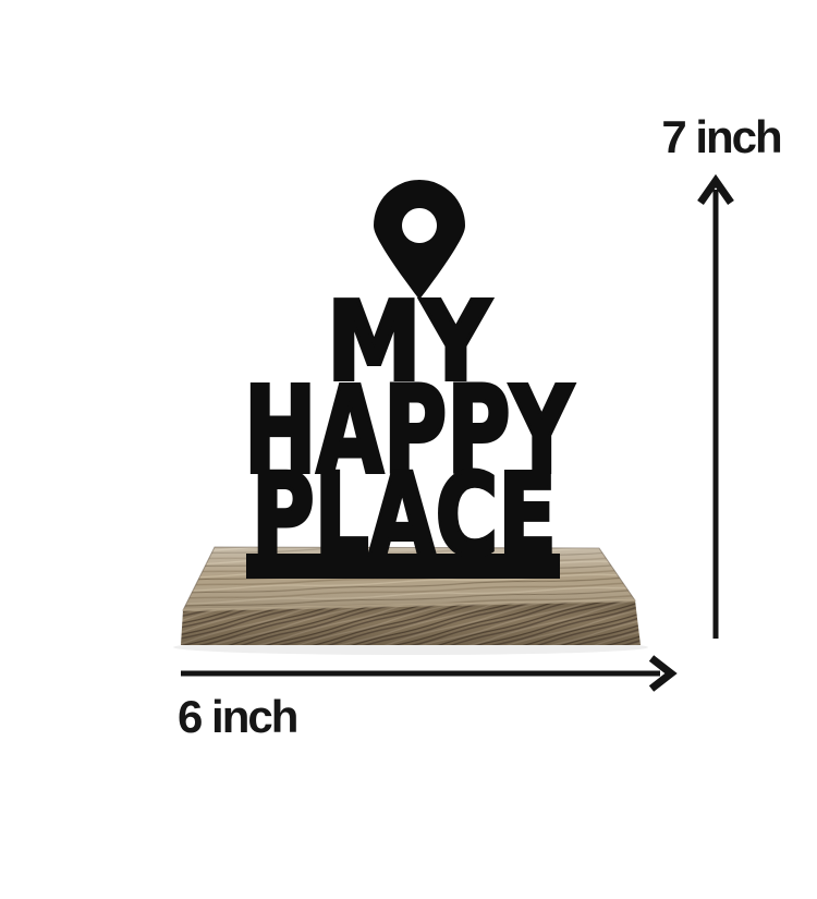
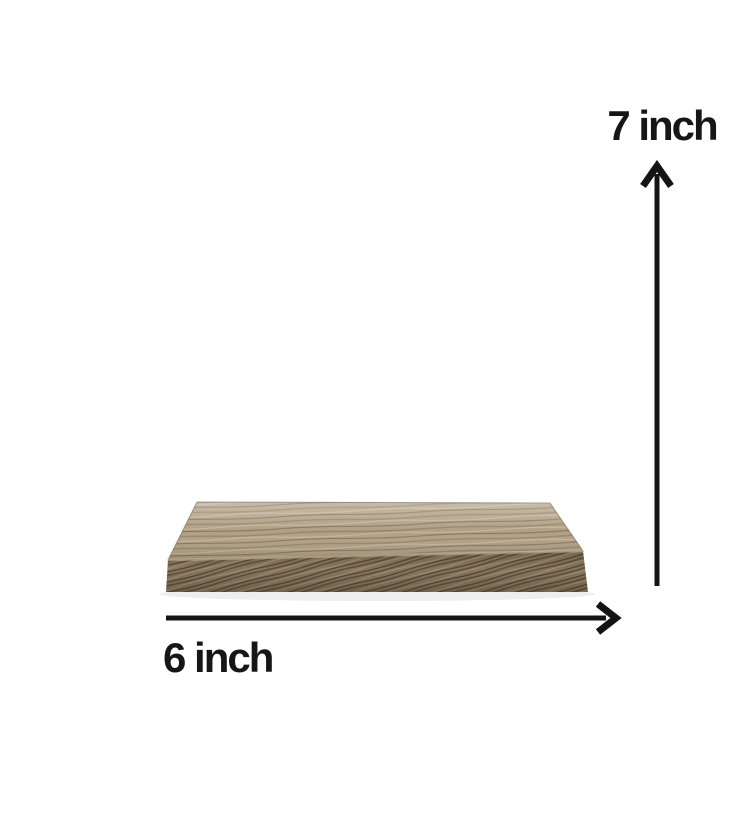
- MY
- HAPPY
- PLACE
  7 inch
  6 inch
